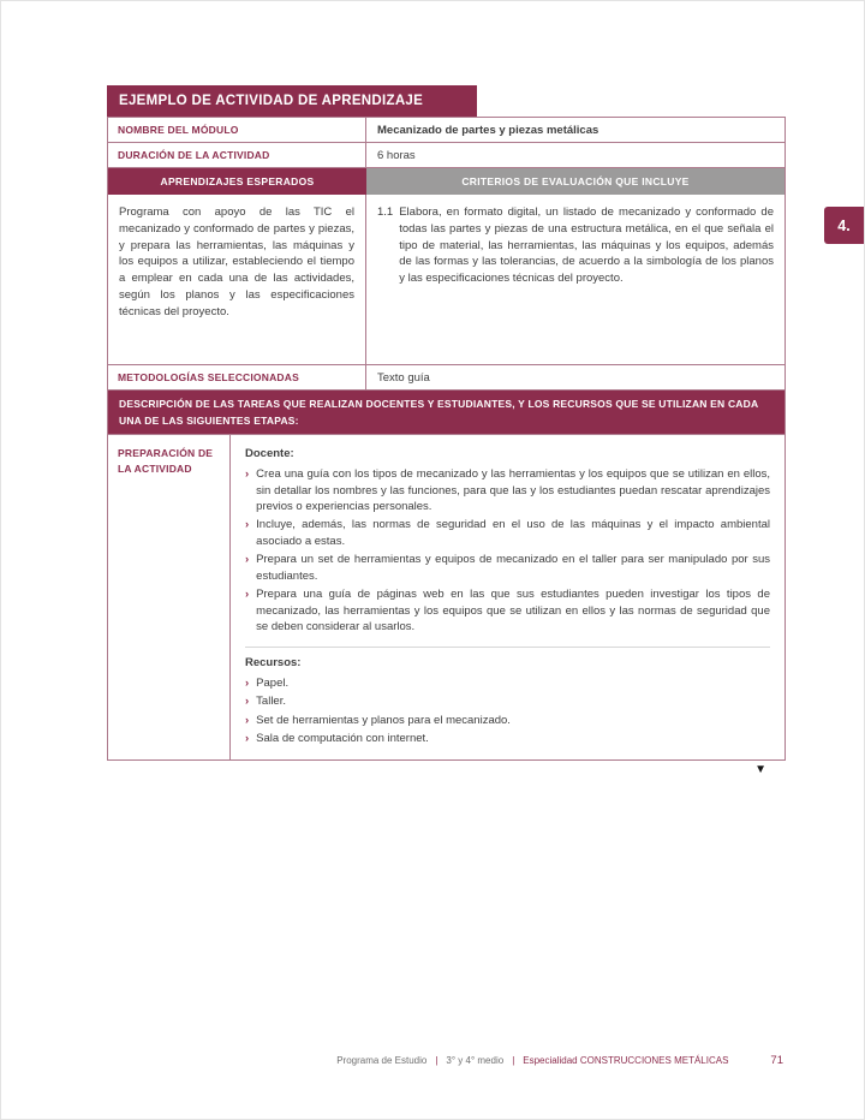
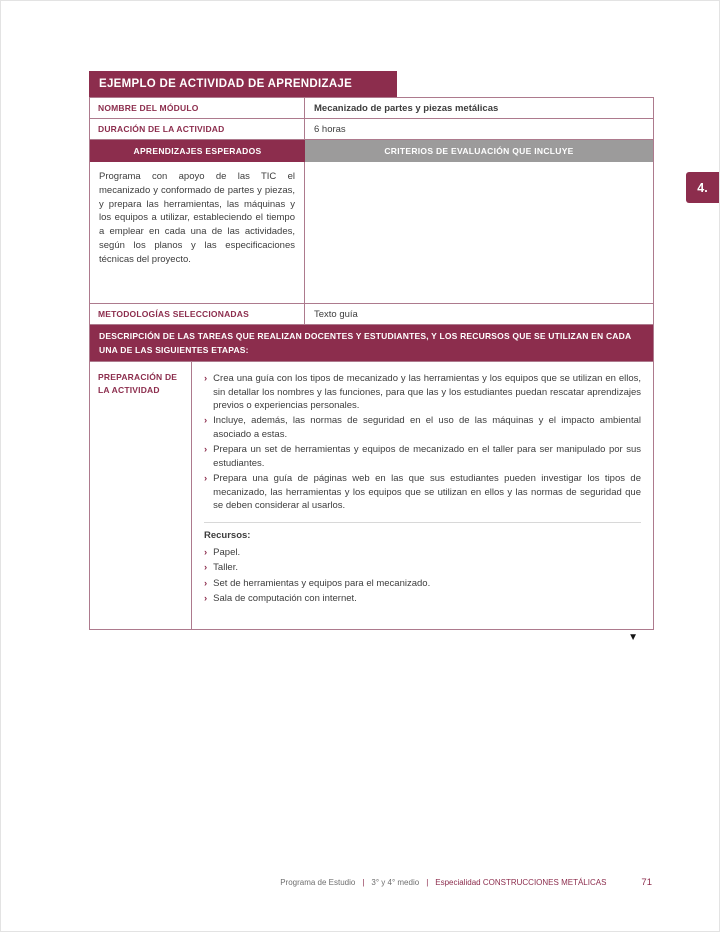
  EJEMPLO DE ACTIVIDAD DE APRENDIZAJE
  NOMBRE DEL MÓDULO
  Mecanizado de partes y piezas metálicas
  DURACIÓN DE LA ACTIVIDAD
  6 horas
  APRENDIZAJES ESPERADOS
  CRITERIOS DE EVALUACIÓN QUE INCLUYE
  Programa con apoyo de las TIC el mecanizado y conformado de partes y piezas, y prepara las herramientas, las máquinas y los equipos a utilizar, estableciendo el tiempo a emplear en cada una de las actividades, según los planos y las especificaciones técnicas del proyecto.
- 1.1
- Elabora, en formato digital, un listado de mecanizado y conformado de todas las partes y piezas de una estructura metálica, en el que señala el tipo de material, las herramientas, las máquinas y los equipos, además de las formas y las tolerancias, de acuerdo a la simbología de los planos y las especificaciones técnicas del proyecto.
  METODOLOGÍAS SELECCIONADAS
  Texto guía
  DESCRIPCIÓN DE LAS TAREAS QUE REALIZAN DOCENTES Y ESTUDIANTES, Y LOS RECURSOS QUE SE UTILIZAN EN CADA UNA DE LAS SIGUIENTES ETAPAS:
  PREPARACIÓN DE LA ACTIVIDAD
- Docente:
  ›
  Crea una guía con los tipos de mecanizado y las herramientas y los equipos que se utilizan en ellos, sin detallar los nombres y las funciones, para que las y los estudiantes puedan rescatar aprendizajes previos o experiencias personales.
  ›
  Incluye, además, las normas de seguridad en el uso de las máquinas y el impacto ambiental asociado a estas.
  ›
  Prepara un set de herramientas y equipos de mecanizado en el taller para ser manipulado por sus estudiantes.
  ›
  Prepara una guía de páginas web en las que sus estudiantes pueden investigar los tipos de mecanizado, las herramientas y los equipos que se utilizan en ellos y las normas de seguridad que se deben considerar al usarlos.
  Recursos:
  ›
  Papel.
  ›
  Taller.
  ›
- Set de herramientas y planos para el mecanizado.
+ Set de herramientas y equipos para el mecanizado.
  ›
  Sala de computación con internet.
  ▼
  4.
  Programa de Estudio
  |
  3° y 4° medio
  |
  Especialidad CONSTRUCCIONES METÁLICAS
  71
